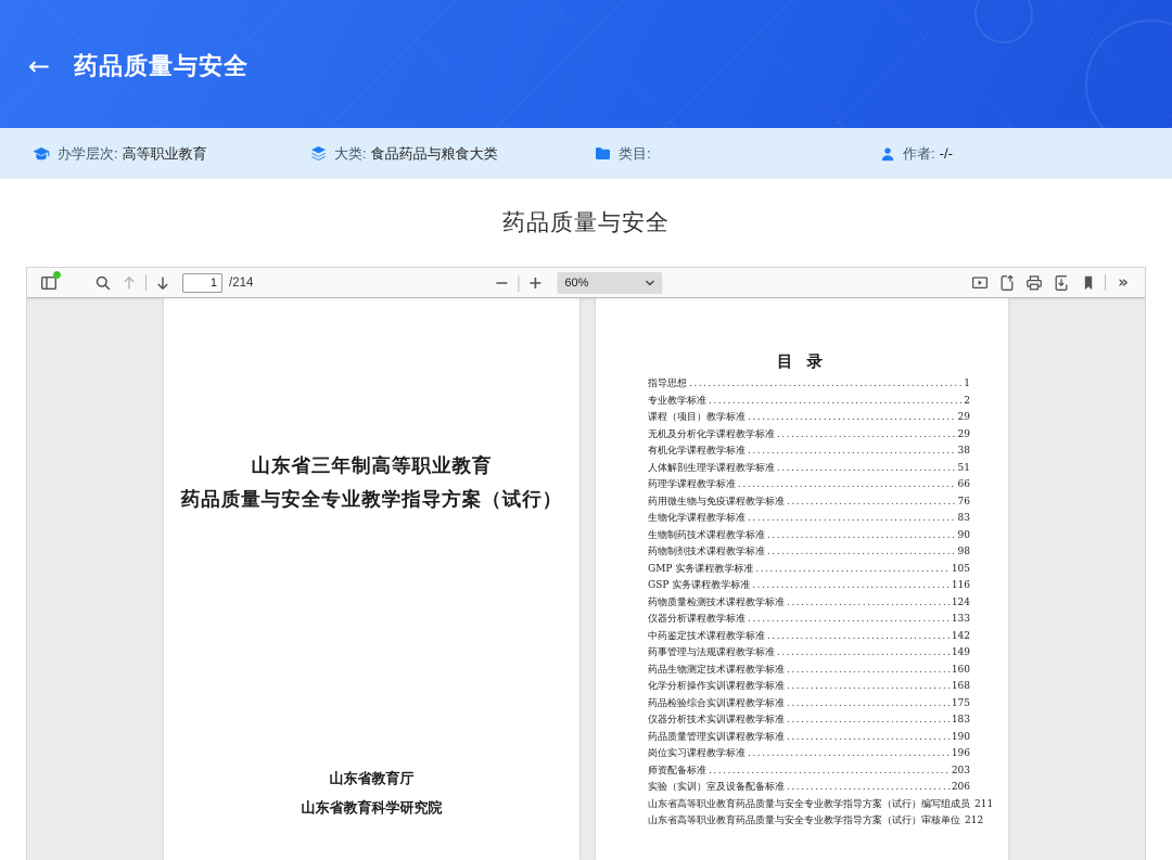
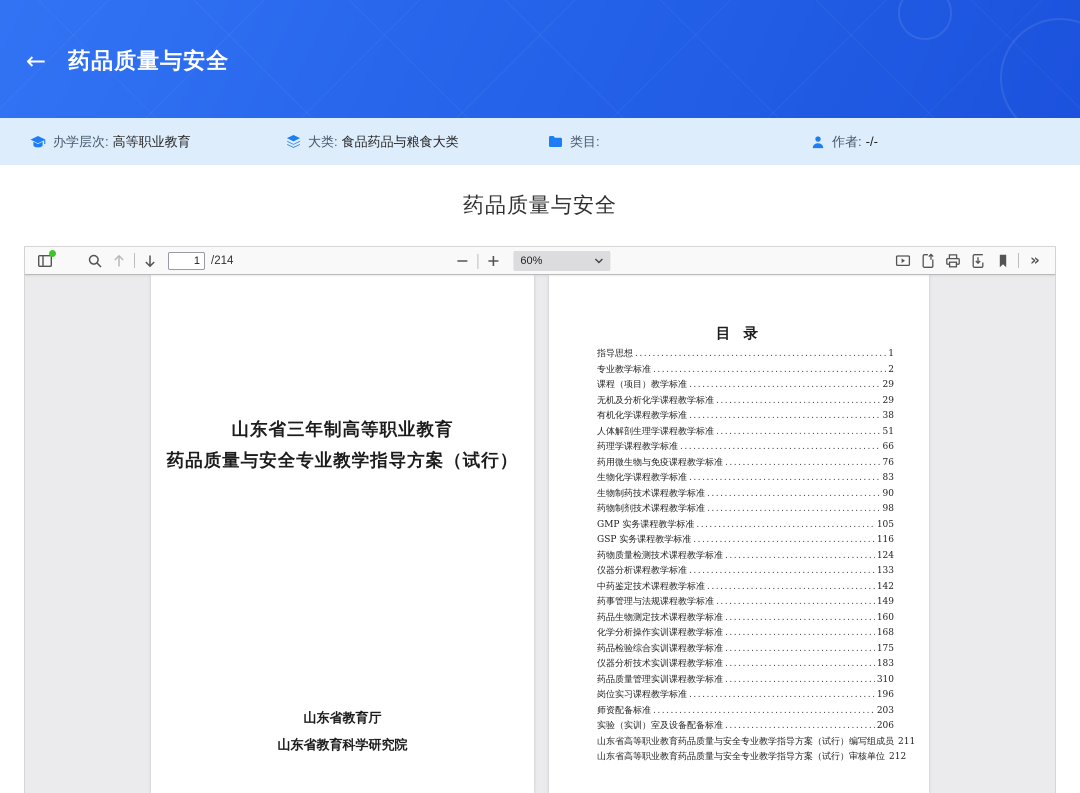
  ←
  药品质量与安全
  办学层次:
  高等职业教育
  大类:
  食品药品与粮食大类
  类目:
  作者:
  -/-
  药品质量与安全
  1
  /214
  60%
  »
  山东省三年制高等职业教育
  药品质量与安全专业教学指导方案（试行）
  山东省教育厅
  山东省教育科学研究院
  目 录
  指导思想
  1
  专业教学标准
  2
  课程（项目）教学标准
  29
  无机及分析化学课程教学标准
  29
  有机化学课程教学标准
  38
  人体解剖生理学课程教学标准
  51
  药理学课程教学标准
  66
  药用微生物与免疫课程教学标准
  76
  生物化学课程教学标准
  83
  生物制药技术课程教学标准
  90
  药物制剂技术课程教学标准
  98
  GMP 实务课程教学标准
  105
  GSP 实务课程教学标准
  116
  药物质量检测技术课程教学标准
  124
  仪器分析课程教学标准
  133
  中药鉴定技术课程教学标准
  142
  药事管理与法规课程教学标准
  149
  药品生物测定技术课程教学标准
  160
  化学分析操作实训课程教学标准
  168
  药品检验综合实训课程教学标准
  175
  仪器分析技术实训课程教学标准
  183
  药品质量管理实训课程教学标准
- 190
+ 310
  岗位实习课程教学标准
  196
  师资配备标准
  203
  实验（实训）室及设备配备标准
  206
  山东省高等职业教育药品质量与安全专业教学指导方案（试行）编写组成员
  211
  山东省高等职业教育药品质量与安全专业教学指导方案（试行）审核单位
  212
